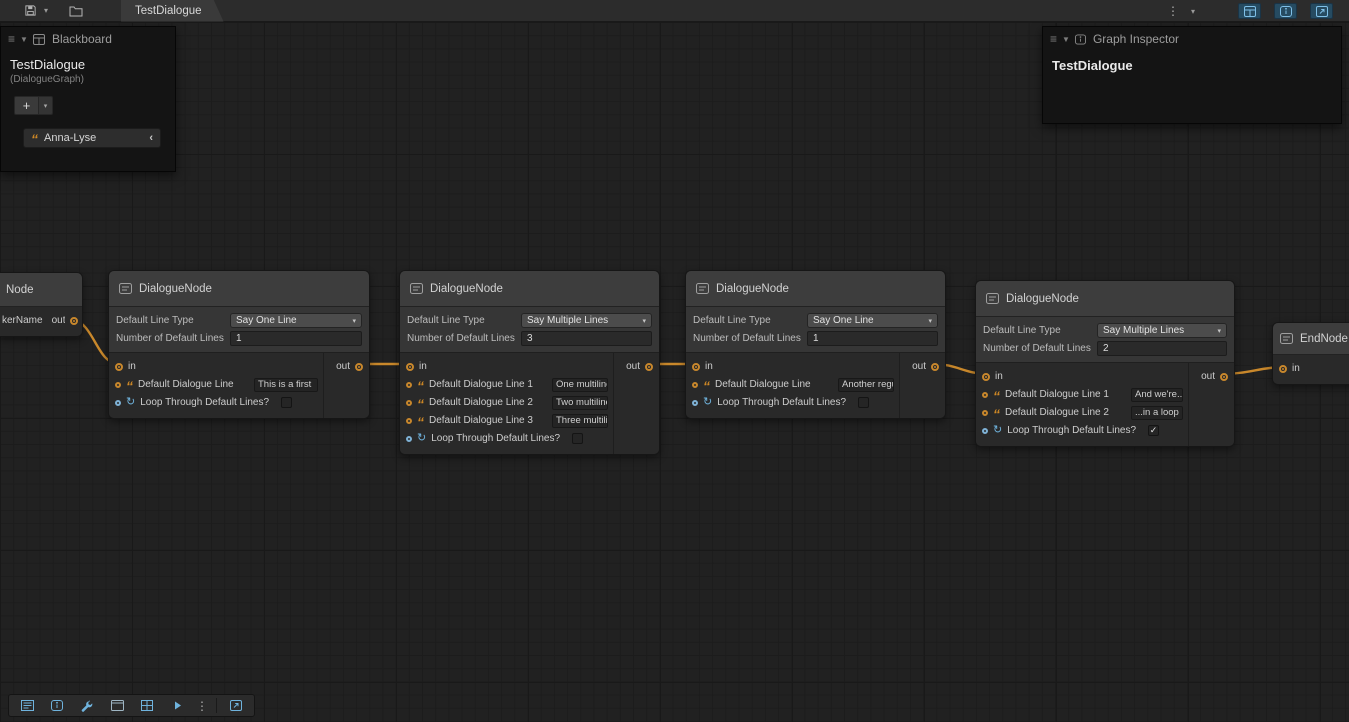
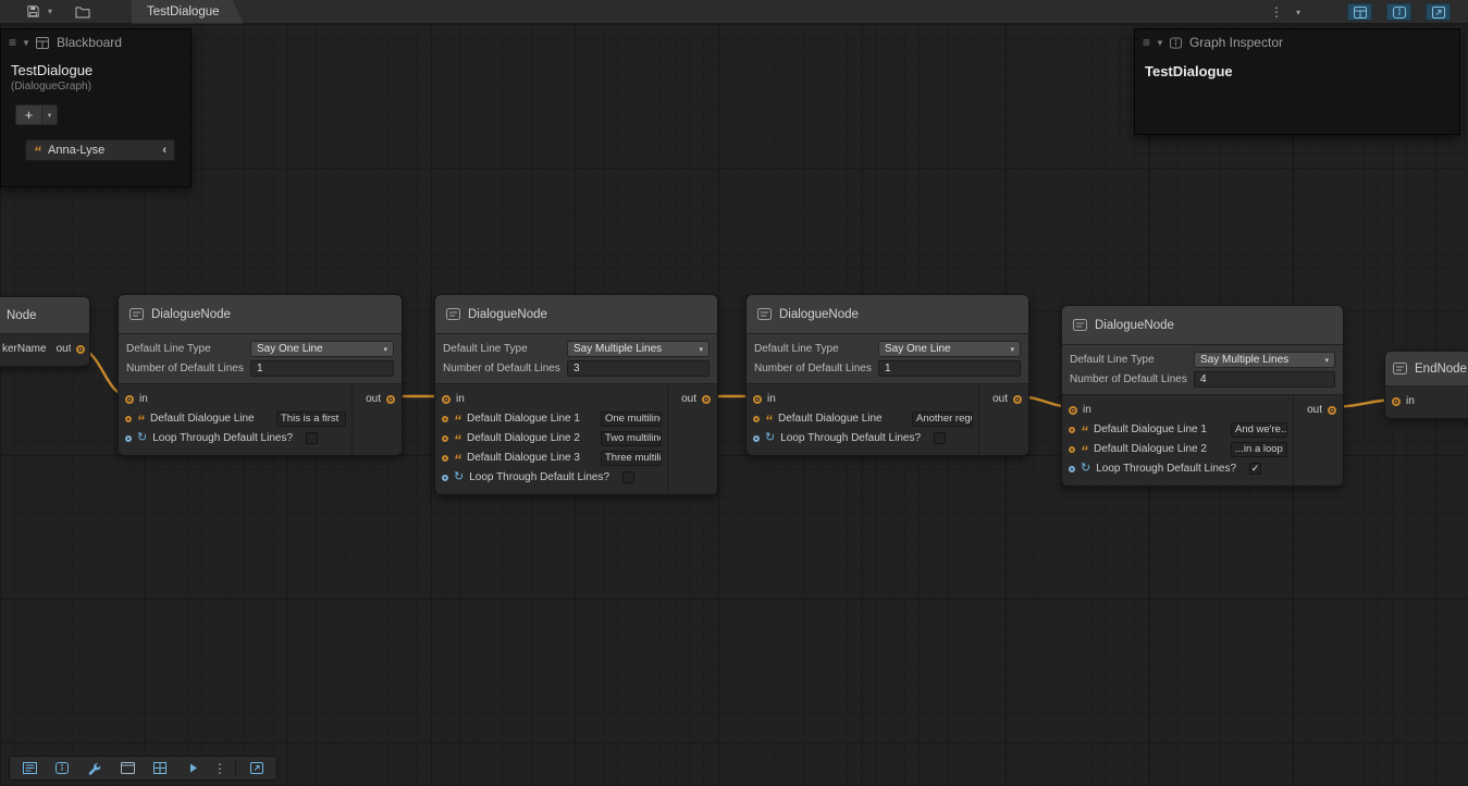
  ▾
  TestDialogue
  ⋮
  ▾
  ≡
  ▼
  Blackboard
  TestDialogue
  (DialogueGraph)
  +
  “
  Anna-Lyse
  ‹
  ≡
  ▼
  Graph Inspector
  TestDialogue
  Node
  kerName
  out
  DialogueNode
  Default Line Type
  Say One Line
  Number of Default Lines
  1
  in
  “
  Default Dialogue Line
  This is a first
  ↻
  Loop Through Default Lines?
  out
  DialogueNode
  Default Line Type
  Say Multiple Lines
  Number of Default Lines
  3
  in
  “
  Default Dialogue Line 1
  One multilin
  “
  Default Dialogue Line 2
  Two multilin
  “
  Default Dialogue Line 3
  Three multili
  ↻
  Loop Through Default Lines?
  out
  DialogueNode
  Default Line Type
  Say One Line
  Number of Default Lines
  1
  in
  “
  Default Dialogue Line
  Another reg
  ↻
  Loop Through Default Lines?
  out
  DialogueNode
  Default Line Type
  Say Multiple Lines
  Number of Default Lines
- 2
+ 4
  in
  “
  Default Dialogue Line 1
  And we're..
  “
  Default Dialogue Line 2
  ...in a loop
  ↻
  Loop Through Default Lines?
  ✓
  out
  EndNode
  in
  ⋮
